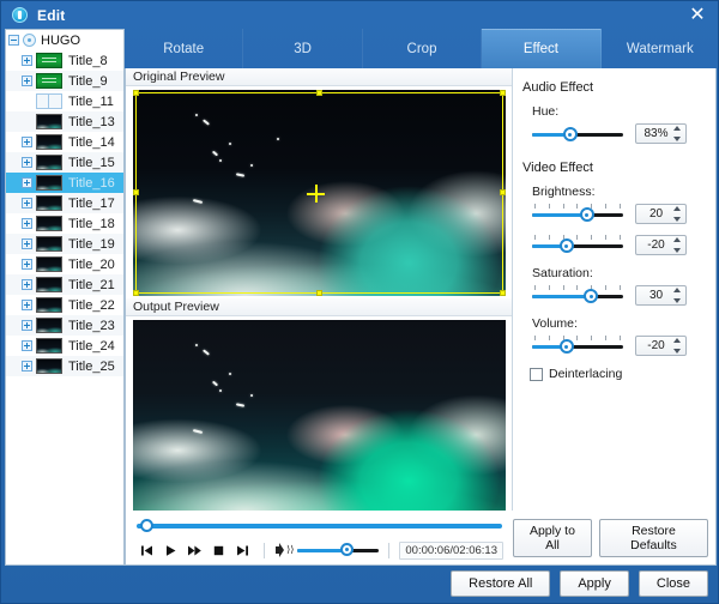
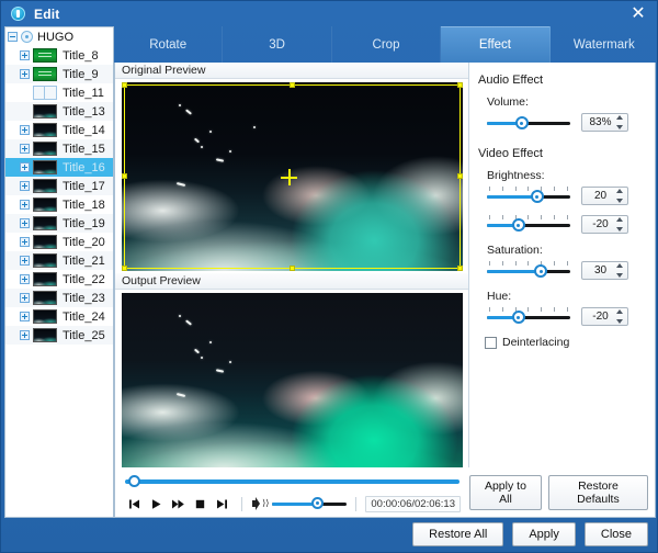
  Edit
  ✕
  Rotate
  3D
  Crop
  Effect
  Watermark
  HUGO
  Title_8
  Title_9
  Title_11
  Title_13
  Title_14
  Title_15
  Title_16
  Title_17
  Title_18
  Title_19
  Title_20
  Title_21
  Title_22
  Title_23
  Title_24
  Title_25
  Original Preview
  Output Preview
  ⟩⟩
  00:00:06/02:06:13
  Audio Effect
- Hue:
+ Volume:
  83%
  Video Effect
  Brightness:
  20
  -20
  Saturation:
  30
- Volume:
+ Hue:
  -20
  Deinterlacing
  Apply to All
  Restore Defaults
  Restore All
  Apply
  Close
